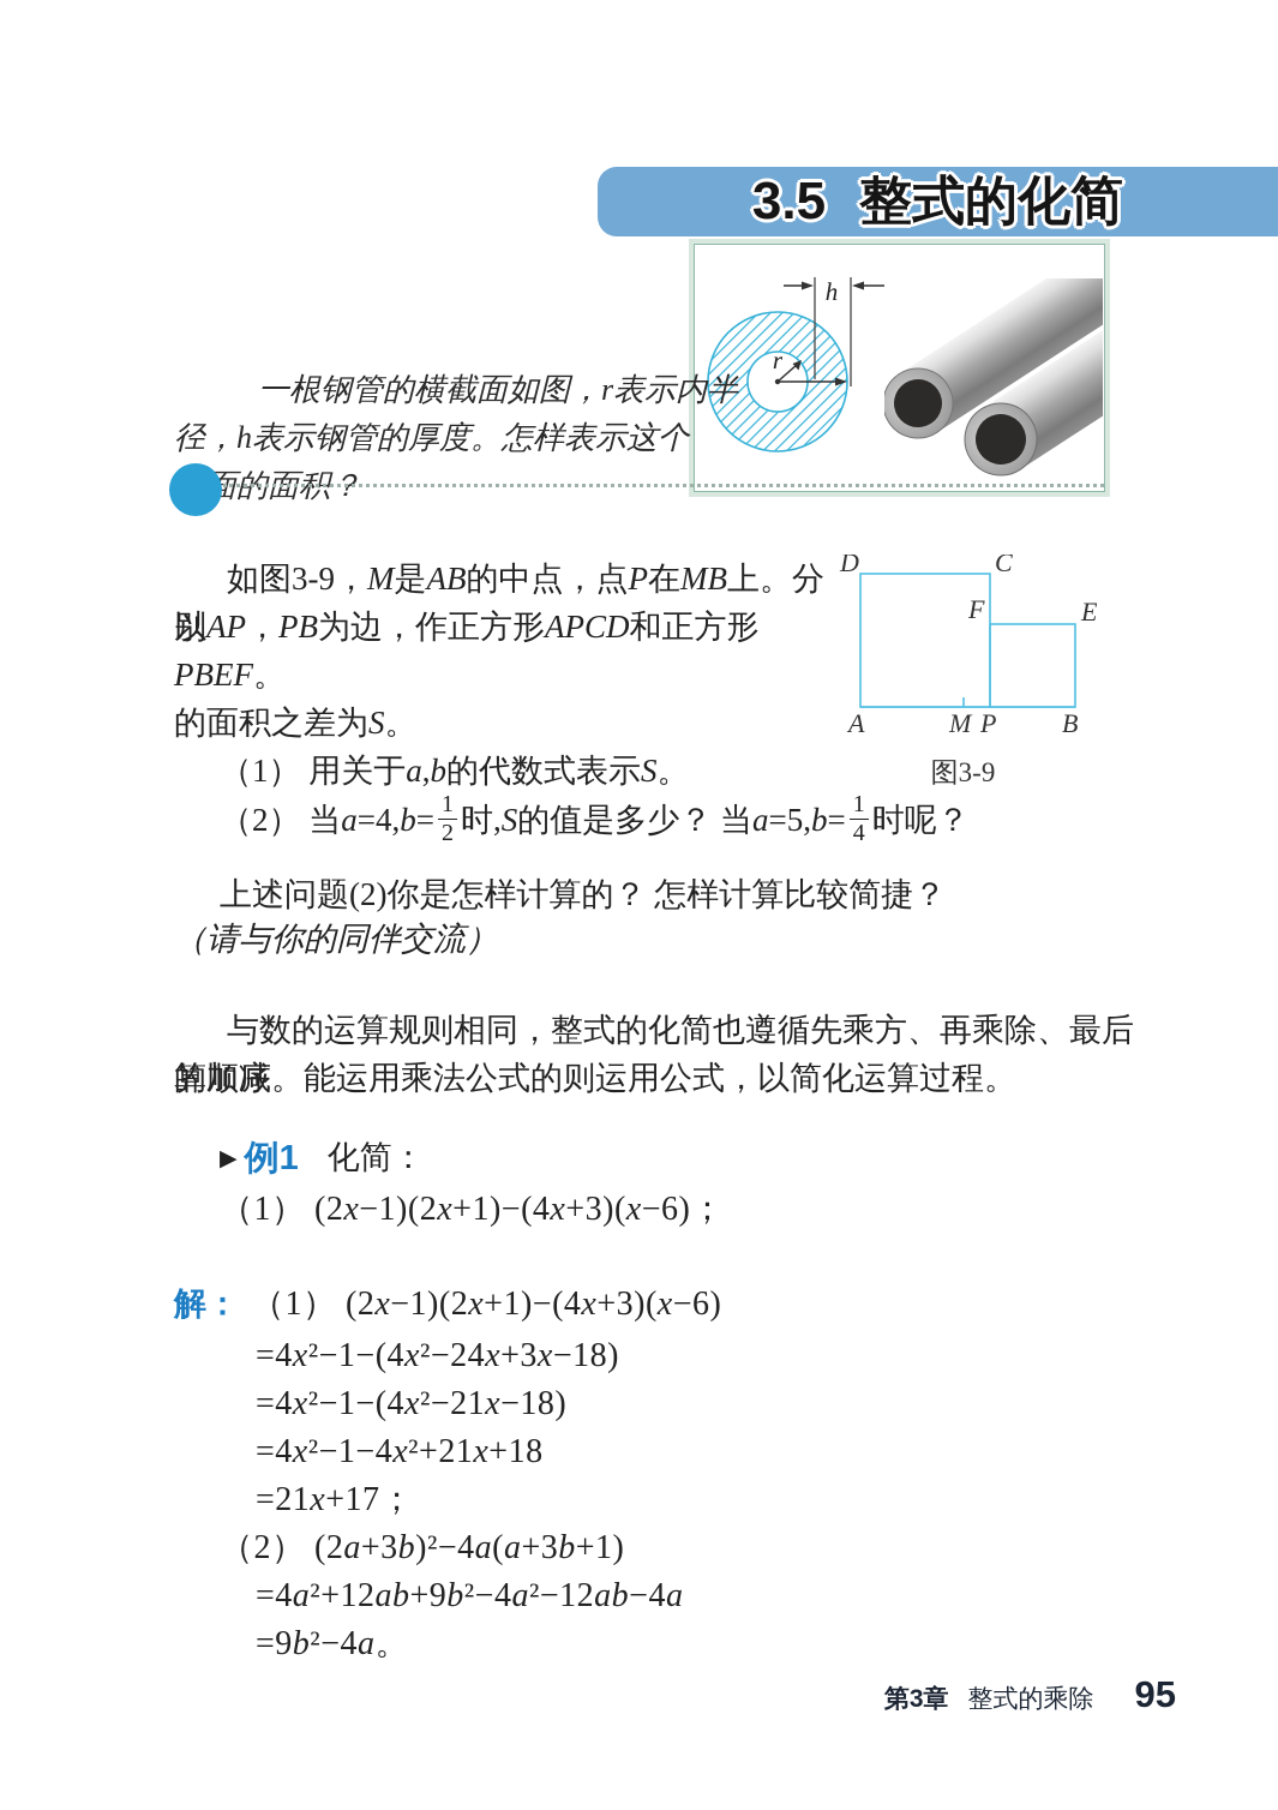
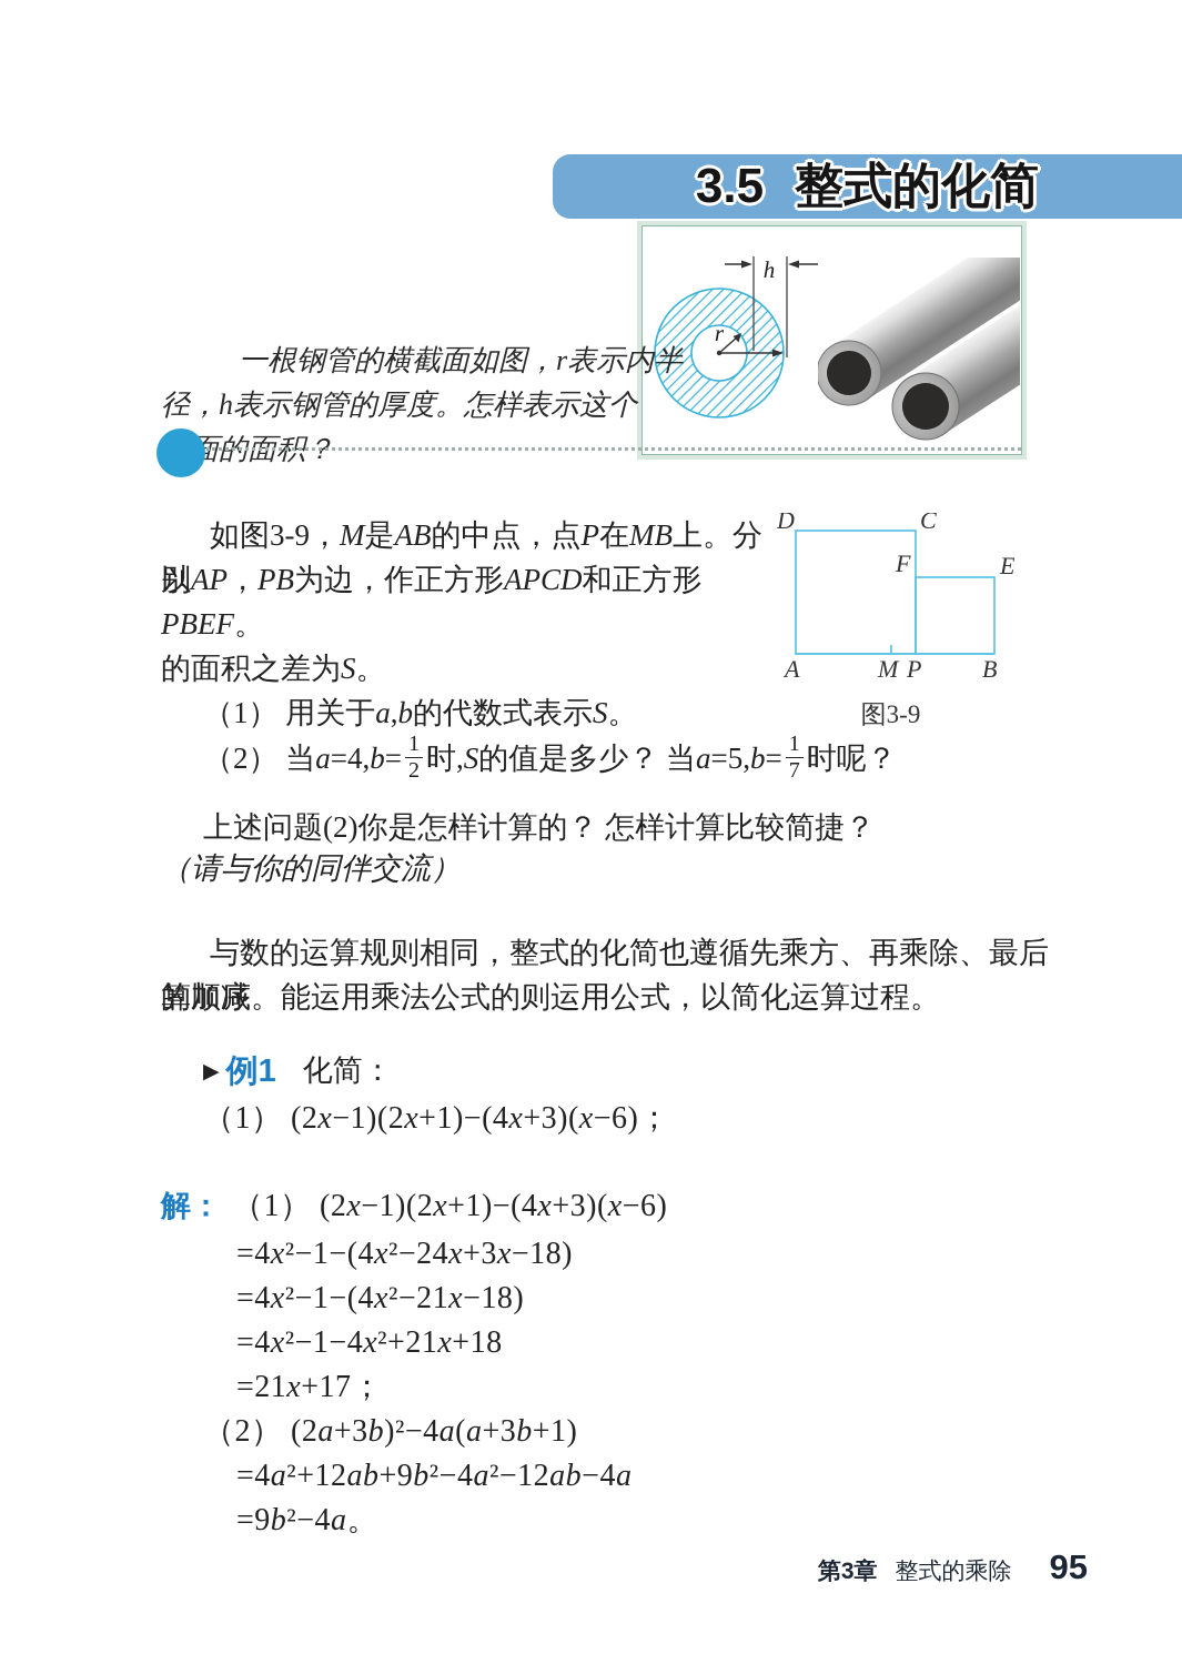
  3.5
  整式的化简
  h
  r
  一根钢管的横截面如图，r表示内半
  径，h表示钢管的厚度。怎样表示这个
  如图3-9，M是AB的中点，点P在MB上。分别
  以AP，PB为边，作正方形APCD和正方形PBEF。
  的面积之差为S。
  （1） 用关于a,b的代数式表示S。
  （2） 当a=4,b=
  1
  2
  时,S的值是多少？ 当a=5,b=
  1
- 4
+ 7
  时呢？
  上述问题(2)你是怎样计算的？ 怎样计算比较简捷？
  （请与你的同伴交流）
  D
  C
  F
  E
  A
  M
  P
  B
  图3-9
  与数的运算规则相同，整式的化简也遵循先乘方、再乘除、最后算加减
  的顺序。能运用乘法公式的则运用公式，以简化运算过程。
  ▶
  例1
  化简：
  （1） (2x−1)(2x+1)−(4x+3)(x−6)；
  解：
  （1） (2x−1)(2x+1)−(4x+3)(x−6)
  =4x²−1−(4x²−24x+3x−18)
  =4x²−1−(4x²−21x−18)
  =4x²−1−4x²+21x+18
  =21x+17；
  （2） (2a+3b)²−4a(a+3b+1)
  =4a²+12ab+9b²−4a²−12ab−4a
  =9b²−4a。
  第3章
  整式的乘除
  95
